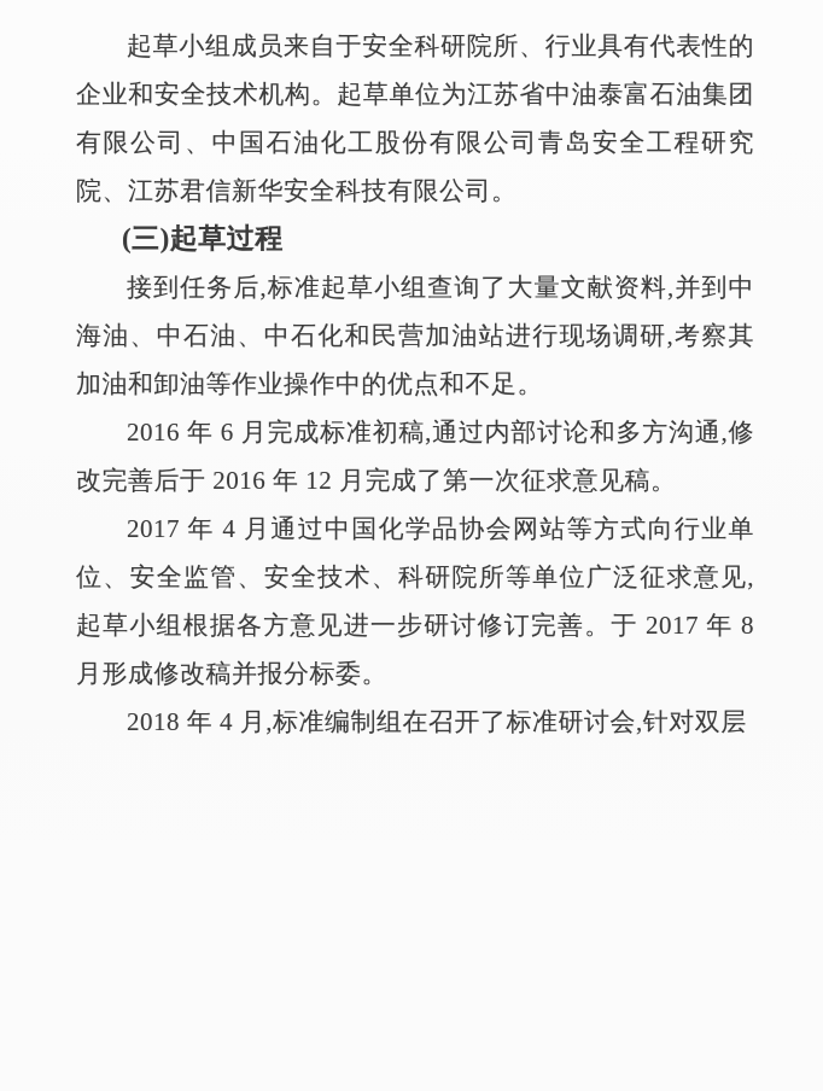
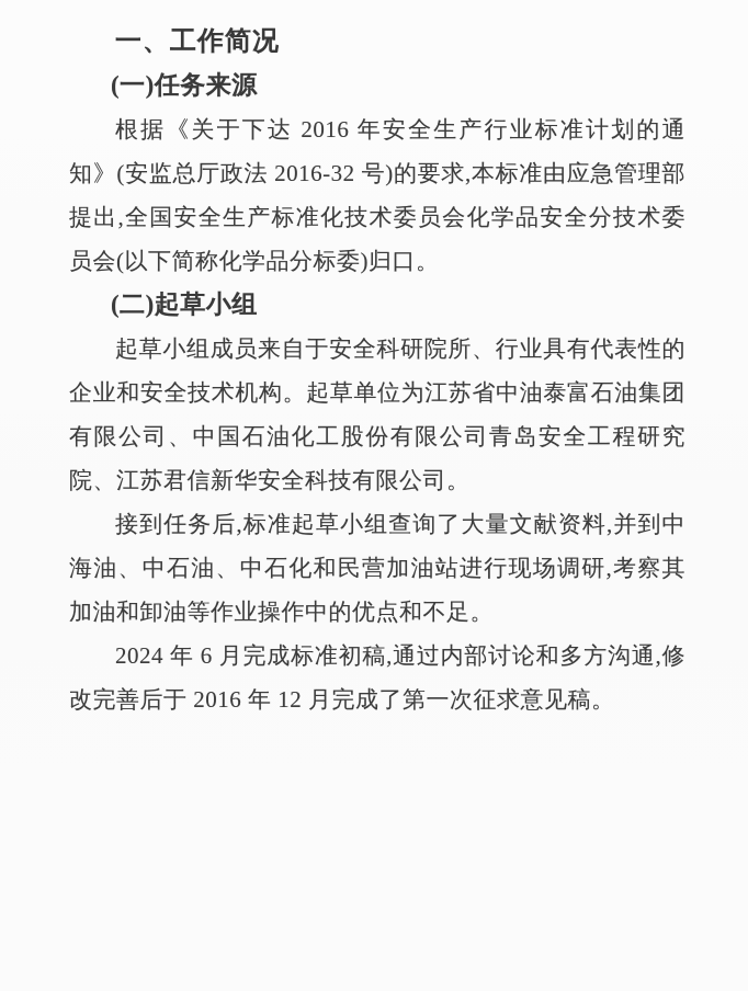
+ 一、工作简况
+ (一)任务来源
+ 根据《关于下达 2016 年安全生产行业标准计划的通知》(安监总厅政法 2016-32 号)的要求,本标准由应急管理部提出,全国安全生产标准化技术委员会化学品安全分技术委员会(以下简称化学品分标委)归口。
+ (二)起草小组
  起草小组成员来自于安全科研院所、行业具有代表性的企业和安全技术机构。起草单位为江苏省中油泰富石油集团有限公司、中国石油化工股份有限公司青岛安全工程研究院、江苏君信新华安全科技有限公司。
- (三)起草过程
  接到任务后,标准起草小组查询了大量文献资料,并到中海油、中石油、中石化和民营加油站进行现场调研,考察其加油和卸油等作业操作中的优点和不足。
- 2016 年 6 月完成标准初稿,通过内部讨论和多方沟通,修改完善后于 2016 年 12 月完成了第一次征求意见稿。
+ 2024 年 6 月完成标准初稿,通过内部讨论和多方沟通,修改完善后于 2016 年 12 月完成了第一次征求意见稿。
- 2017 年 4 月通过中国化学品协会网站等方式向行业单位、安全监管、安全技术、科研院所等单位广泛征求意见,起草小组根据各方意见进一步研讨修订完善。于 2017 年 8 月形成修改稿并报分标委。
- 2018 年 4 月,标准编制组在召开了标准研讨会,针对双层
